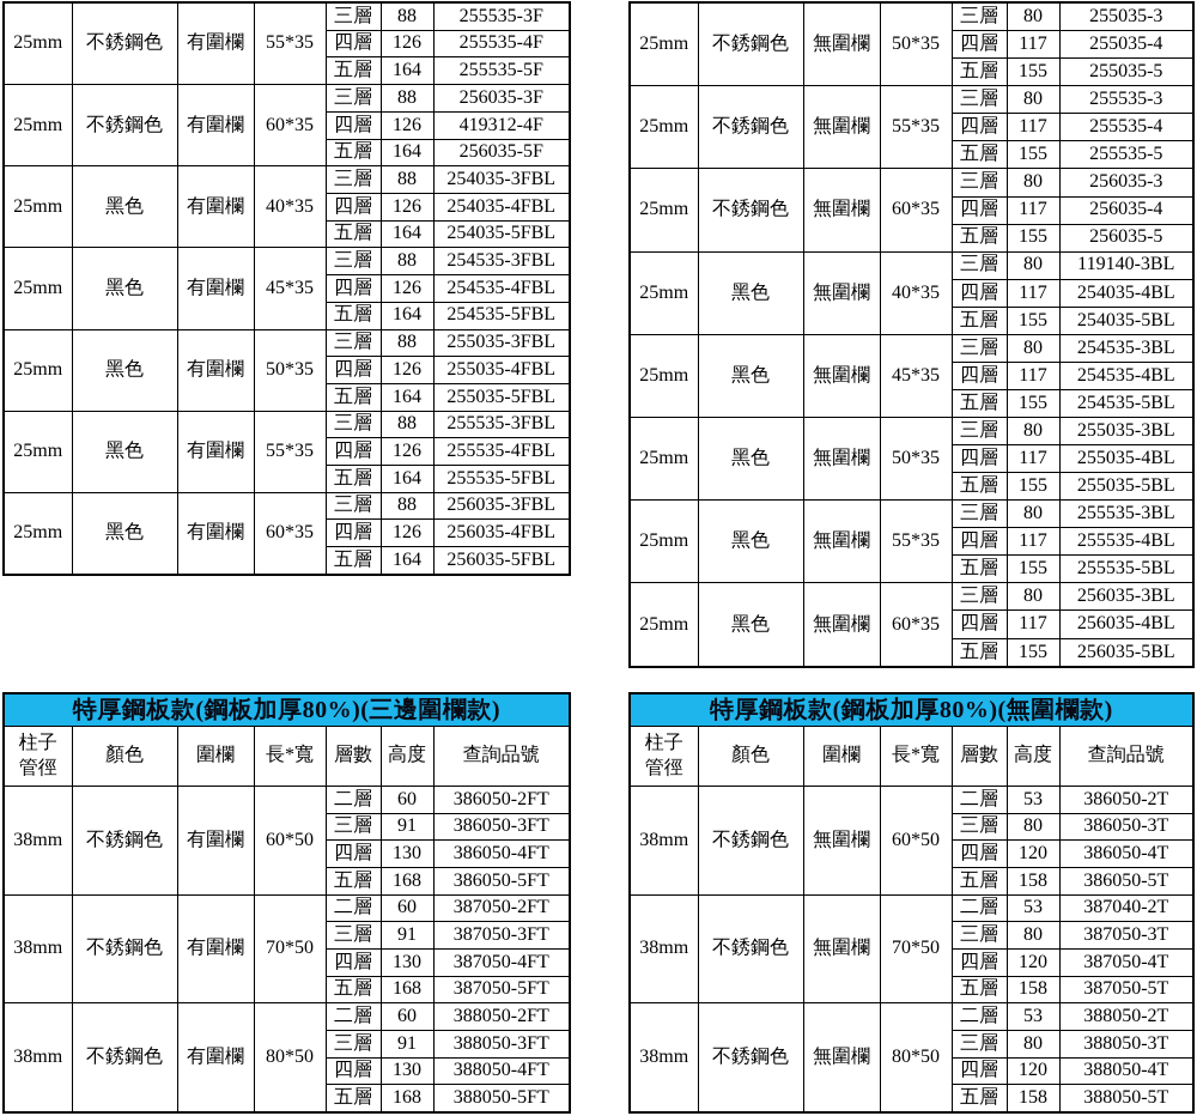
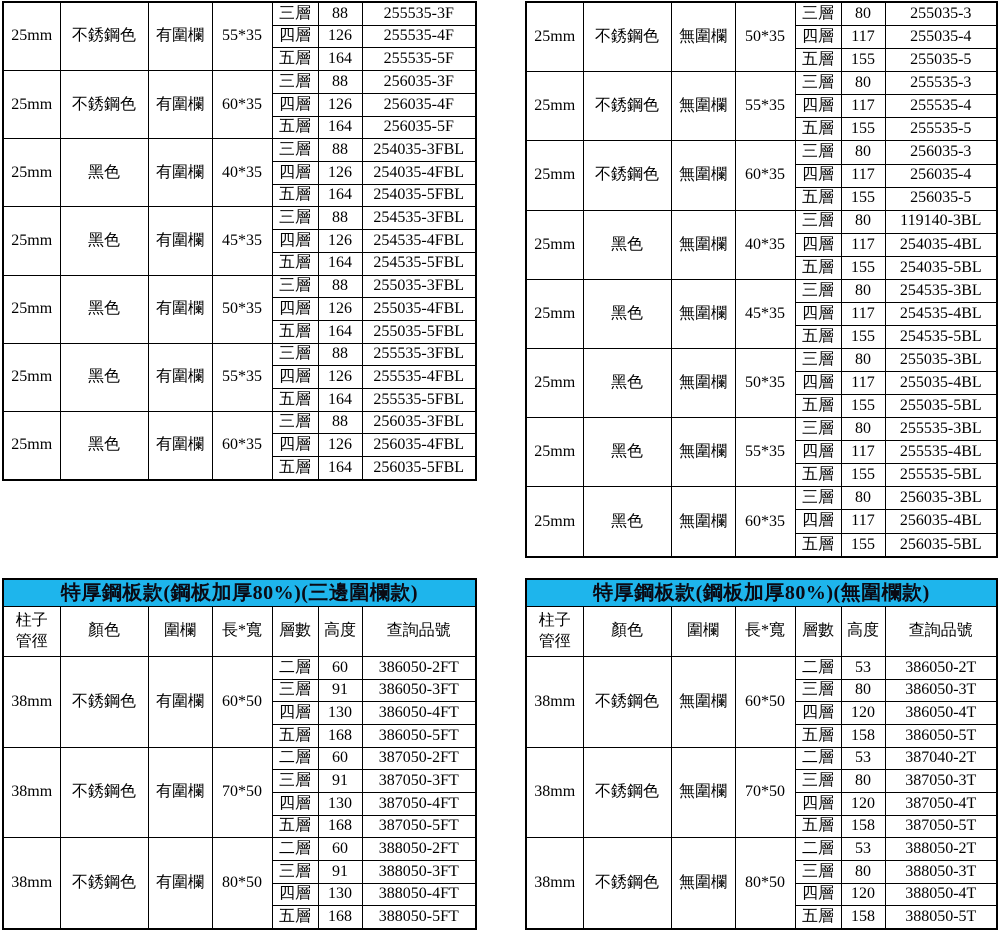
  25mm	不銹鋼色	有圍欄	55*35	三層	88	255535-3F
  四層	126	255535-4F
  五層	164	255535-5F
  25mm	不銹鋼色	有圍欄	60*35	三層	88	256035-3F
- 四層	126	419312-4F
+ 四層	126	256035-4F
  五層	164	256035-5F
  25mm	黑色	有圍欄	40*35	三層	88	254035-3FBL
  四層	126	254035-4FBL
  五層	164	254035-5FBL
  25mm	黑色	有圍欄	45*35	三層	88	254535-3FBL
  四層	126	254535-4FBL
  五層	164	254535-5FBL
  25mm	黑色	有圍欄	50*35	三層	88	255035-3FBL
  四層	126	255035-4FBL
  五層	164	255035-5FBL
  25mm	黑色	有圍欄	55*35	三層	88	255535-3FBL
  四層	126	255535-4FBL
  五層	164	255535-5FBL
  25mm	黑色	有圍欄	60*35	三層	88	256035-3FBL
  四層	126	256035-4FBL
  五層	164	256035-5FBL
  25mm	不銹鋼色	無圍欄	50*35	三層	80	255035-3
  四層	117	255035-4
  五層	155	255035-5
  25mm	不銹鋼色	無圍欄	55*35	三層	80	255535-3
  四層	117	255535-4
  五層	155	255535-5
  25mm	不銹鋼色	無圍欄	60*35	三層	80	256035-3
  四層	117	256035-4
  五層	155	256035-5
  25mm	黑色	無圍欄	40*35	三層	80	119140-3BL
  四層	117	254035-4BL
  五層	155	254035-5BL
  25mm	黑色	無圍欄	45*35	三層	80	254535-3BL
  四層	117	254535-4BL
  五層	155	254535-5BL
  25mm	黑色	無圍欄	50*35	三層	80	255035-3BL
  四層	117	255035-4BL
  五層	155	255035-5BL
  25mm	黑色	無圍欄	55*35	三層	80	255535-3BL
  四層	117	255535-4BL
  五層	155	255535-5BL
  25mm	黑色	無圍欄	60*35	三層	80	256035-3BL
  四層	117	256035-4BL
  五層	155	256035-5BL
  特厚鋼板款(鋼板加厚80%)(三邊圍欄款)
  柱子 管徑	顏色	圍欄	長*寬	層數	高度	查詢品號
  38mm	不銹鋼色	有圍欄	60*50	二層	60	386050-2FT
  三層	91	386050-3FT
  四層	130	386050-4FT
  五層	168	386050-5FT
  38mm	不銹鋼色	有圍欄	70*50	二層	60	387050-2FT
  三層	91	387050-3FT
  四層	130	387050-4FT
  五層	168	387050-5FT
  38mm	不銹鋼色	有圍欄	80*50	二層	60	388050-2FT
  三層	91	388050-3FT
  四層	130	388050-4FT
  五層	168	388050-5FT
  特厚鋼板款(鋼板加厚80%)(無圍欄款)
  柱子 管徑	顏色	圍欄	長*寬	層數	高度	查詢品號
  38mm	不銹鋼色	無圍欄	60*50	二層	53	386050-2T
  三層	80	386050-3T
  四層	120	386050-4T
  五層	158	386050-5T
  38mm	不銹鋼色	無圍欄	70*50	二層	53	387040-2T
  三層	80	387050-3T
  四層	120	387050-4T
  五層	158	387050-5T
  38mm	不銹鋼色	無圍欄	80*50	二層	53	388050-2T
  三層	80	388050-3T
  四層	120	388050-4T
  五層	158	388050-5T
